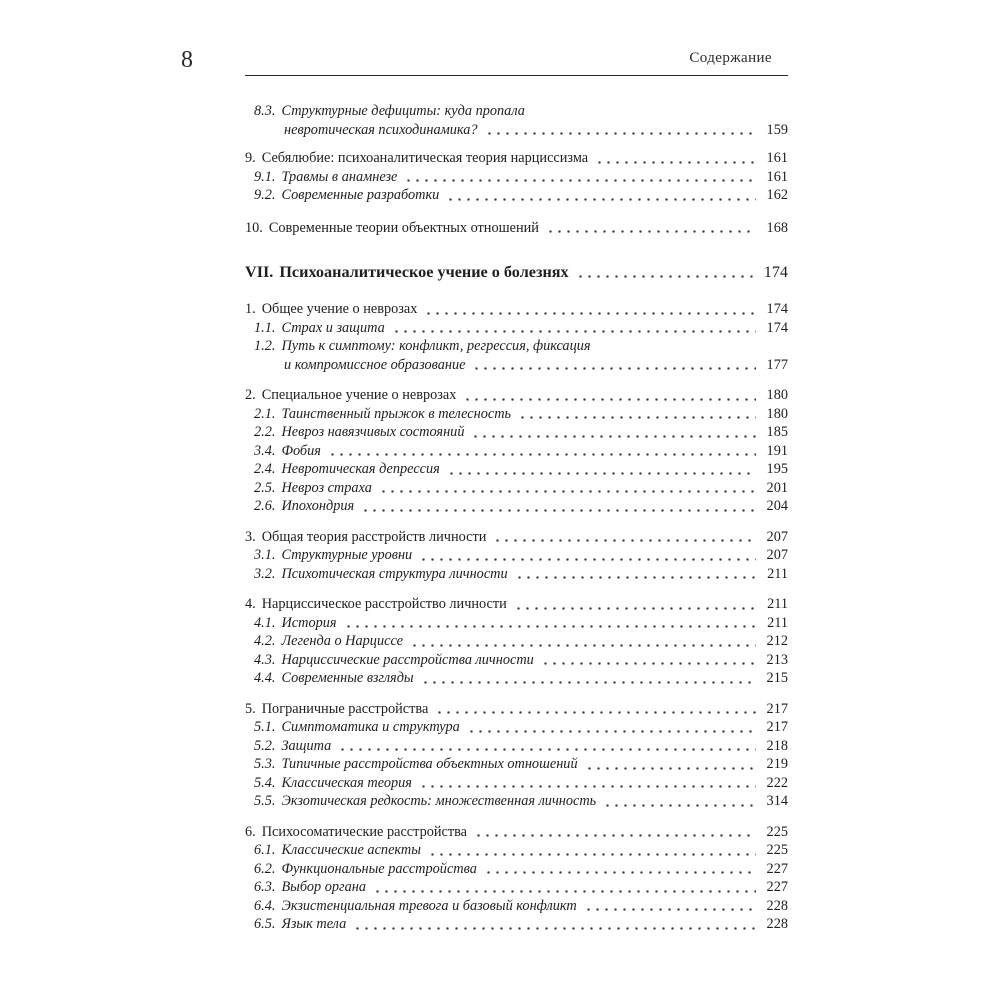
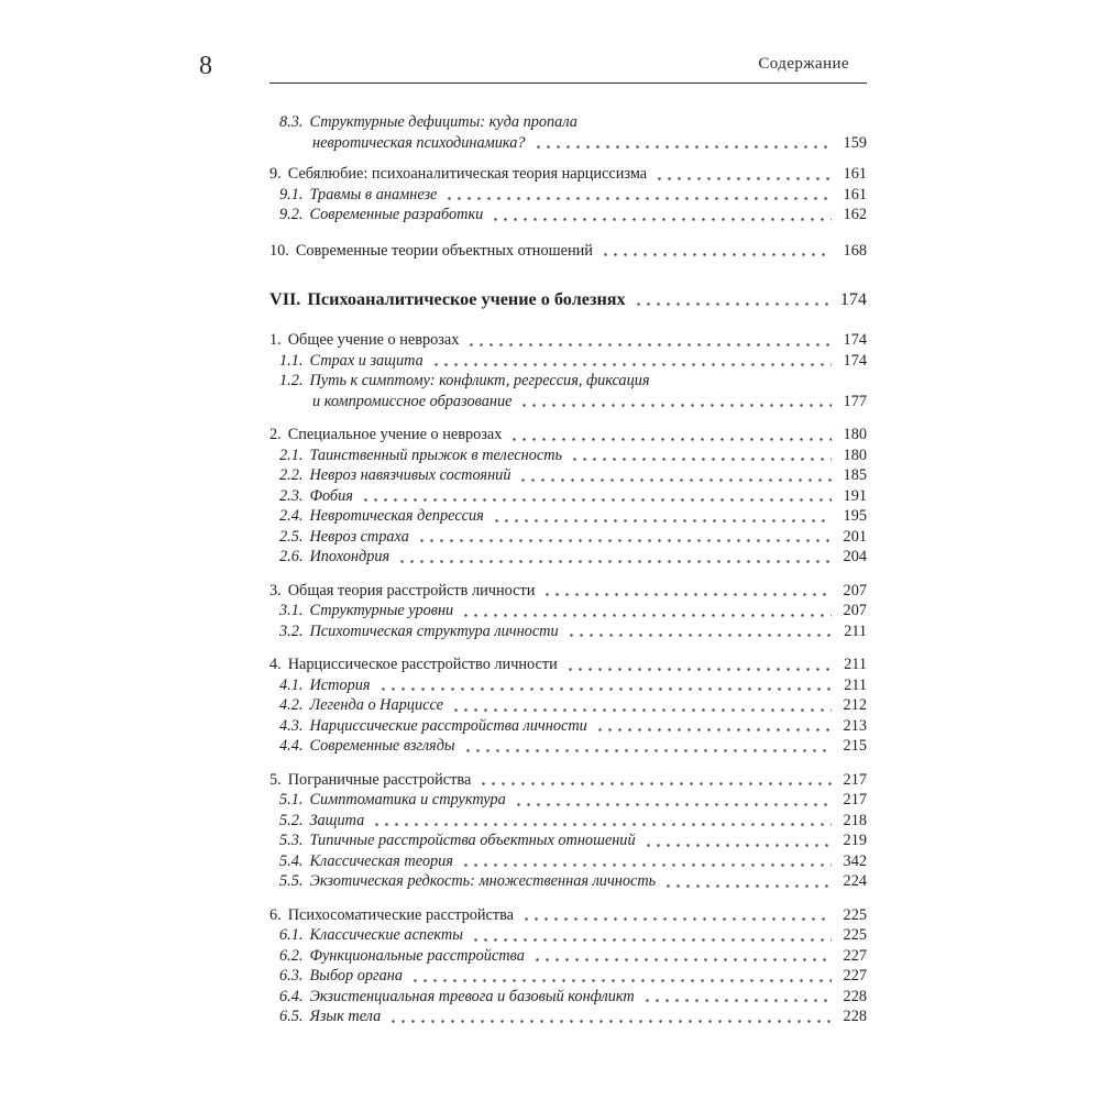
  8
  Содержание
  8.3.
  Структурные дефициты: куда пропала
  невротическая психодинамика?
  159
  9.
  Себялюбие: психоаналитическая теория нарциссизма
  161
  9.1.
  Травмы в анамнезе
  161
  9.2.
  Современные разработки
  162
  10.
  Современные теории объектных отношений
  168
  VII.
  Психоаналитическое учение о болезнях
  174
  1.
  Общее учение о неврозах
  174
  1.1.
  Страх и защита
  174
  1.2.
  Путь к симптому: конфликт, регрессия, фиксация
  и компромиссное образование
  177
  2.
  Специальное учение о неврозах
  180
  2.1.
  Таинственный прыжок в телесность
  180
  2.2.
  Невроз навязчивых состояний
  185
- 3.4.
+ 2.3.
  Фобия
  191
  2.4.
  Невротическая депрессия
  195
  2.5.
  Невроз страха
  201
  2.6.
  Ипохондрия
  204
  3.
  Общая теория расстройств личности
  207
  3.1.
  Структурные уровни
  207
  3.2.
  Психотическая структура личности
  211
  4.
  Нарциссическое расстройство личности
  211
  4.1.
  История
  211
  4.2.
  Легенда о Нарциссе
  212
  4.3.
  Нарциссические расстройства личности
  213
  4.4.
  Современные взгляды
  215
  5.
  Пограничные расстройства
  217
  5.1.
  Симптоматика и структура
  217
  5.2.
  Защита
  218
  5.3.
  Типичные расстройства объектных отношений
  219
  5.4.
  Классическая теория
- 222
+ 342
  5.5.
  Экзотическая редкость: множественная личность
- 314
+ 224
  6.
  Психосоматические расстройства
  225
  6.1.
  Классические аспекты
  225
  6.2.
  Функциональные расстройства
  227
  6.3.
  Выбор органа
  227
  6.4.
  Экзистенциальная тревога и базовый конфликт
  228
  6.5.
  Язык тела
  228
